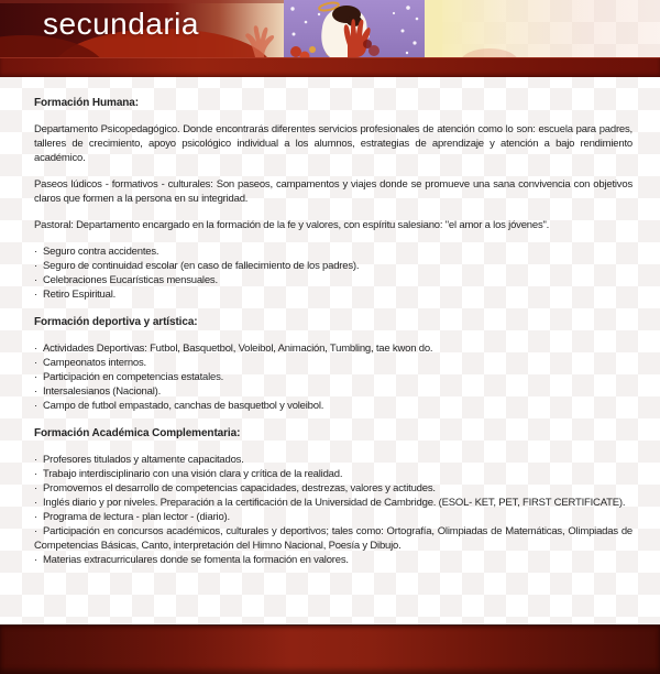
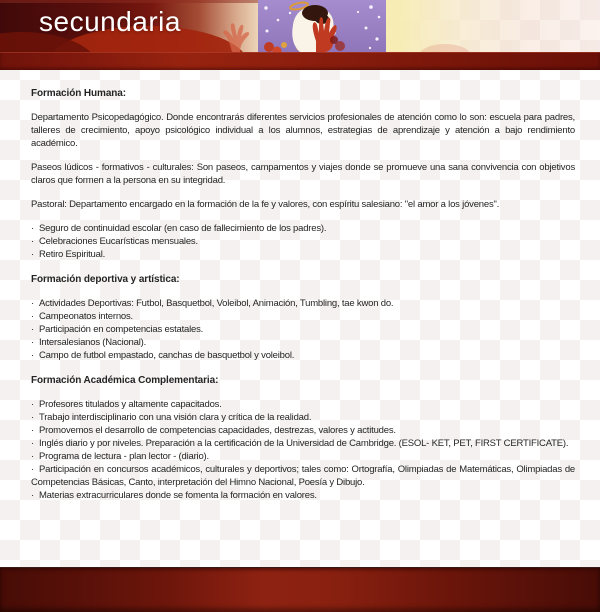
  secundaria
  Formación Humana:
  Departamento Psicopedagógico. Donde encontrarás diferentes servicios profesionales de atención como lo son: escuela para padres, talleres de crecimiento, apoyo psicológico individual a los alumnos, estrategias de aprendizaje y atención a bajo rendimiento académico.
  Paseos lúdicos - formativos - culturales: Son paseos, campamentos y viajes donde se promueve una sana convivencia con objetivos claros que formen a la persona en su integridad.
  Pastoral: Departamento encargado en la formación de la fe y valores, con espíritu salesiano: "el amor a los jóvenes".
- · Seguro contra accidentes.
  · Seguro de continuidad escolar (en caso de fallecimiento de los padres).
  · Celebraciones Eucarísticas mensuales.
  · Retiro Espiritual.
  Formación deportiva y artística:
  · Actividades Deportivas: Futbol, Basquetbol, Voleibol, Animación, Tumbling, tae kwon do.
  · Campeonatos internos.
  · Participación en competencias estatales.
  · Intersalesianos (Nacional).
  · Campo de futbol empastado, canchas de basquetbol y voleibol.
  Formación Académica Complementaria:
  · Profesores titulados y altamente capacitados.
  · Trabajo interdisciplinario con una visión clara y crítica de la realidad.
  · Promovemos el desarrollo de competencias capacidades, destrezas, valores y actitudes.
  · Inglés diario y por niveles. Preparación a la certificación de la Universidad de Cambridge. (ESOL- KET, PET, FIRST CERTIFICATE).
  · Programa de lectura - plan lector - (diario).
  · Participación en concursos académicos, culturales y deportivos; tales como: Ortografía, Olimpiadas de Matemáticas, Olimpiadas de Competencias Básicas, Canto, interpretación del Himno Nacional, Poesía y Dibujo.
  · Materias extracurriculares donde se fomenta la formación en valores.
